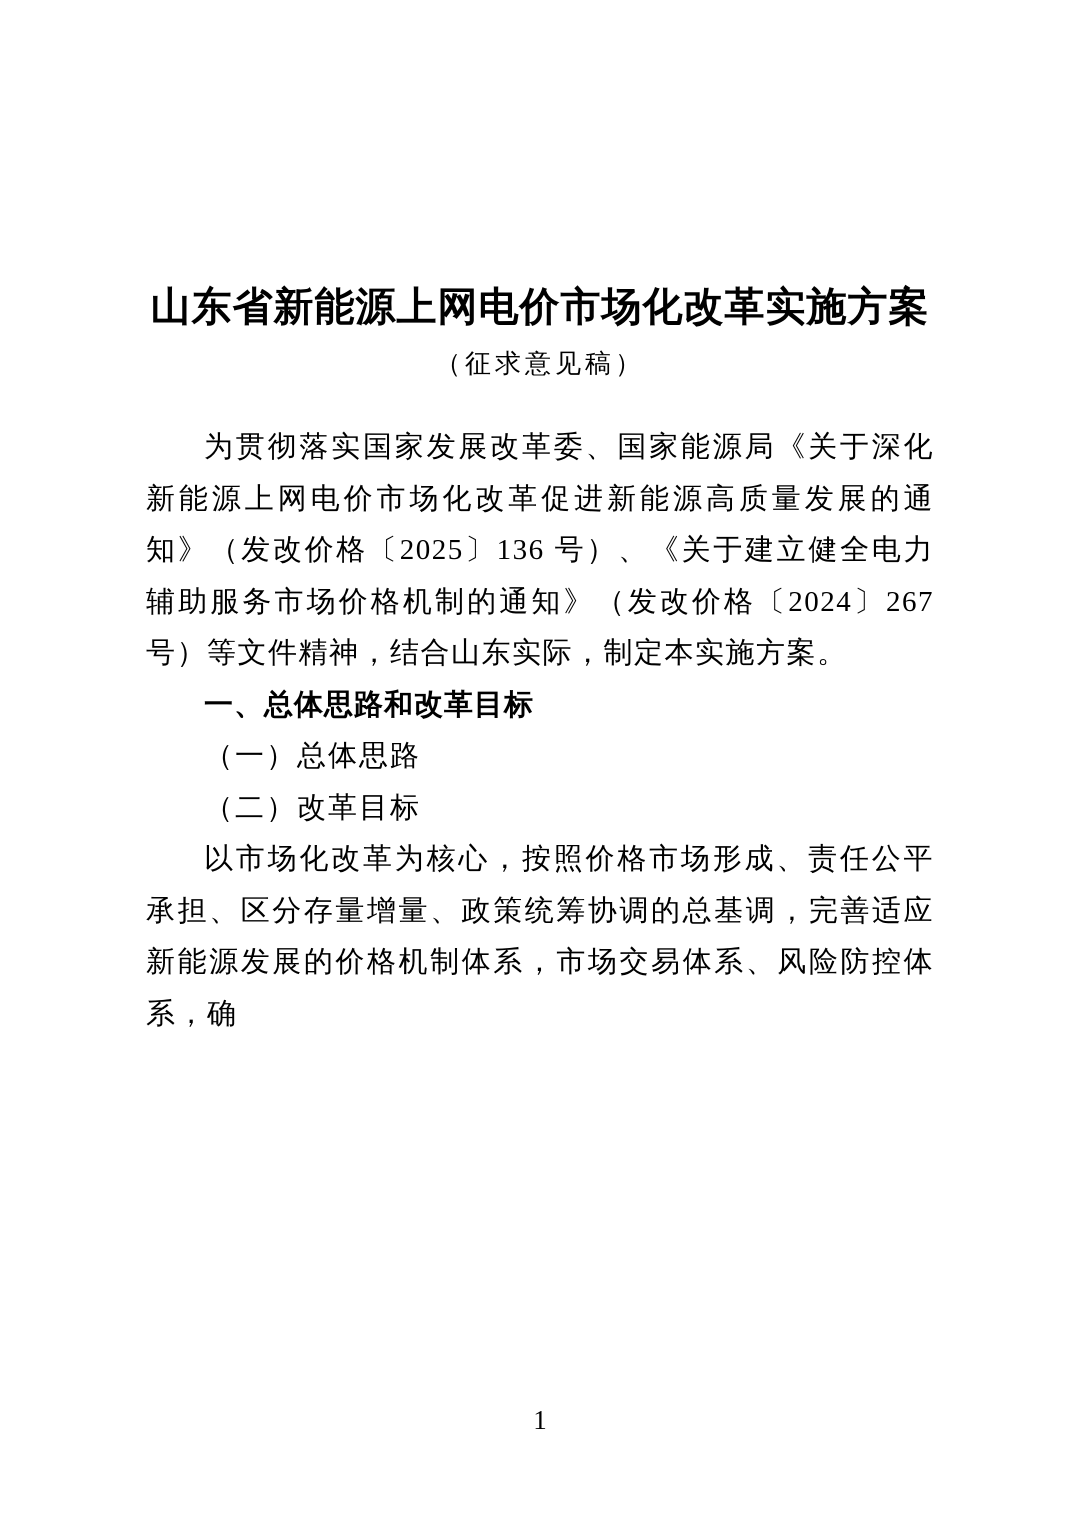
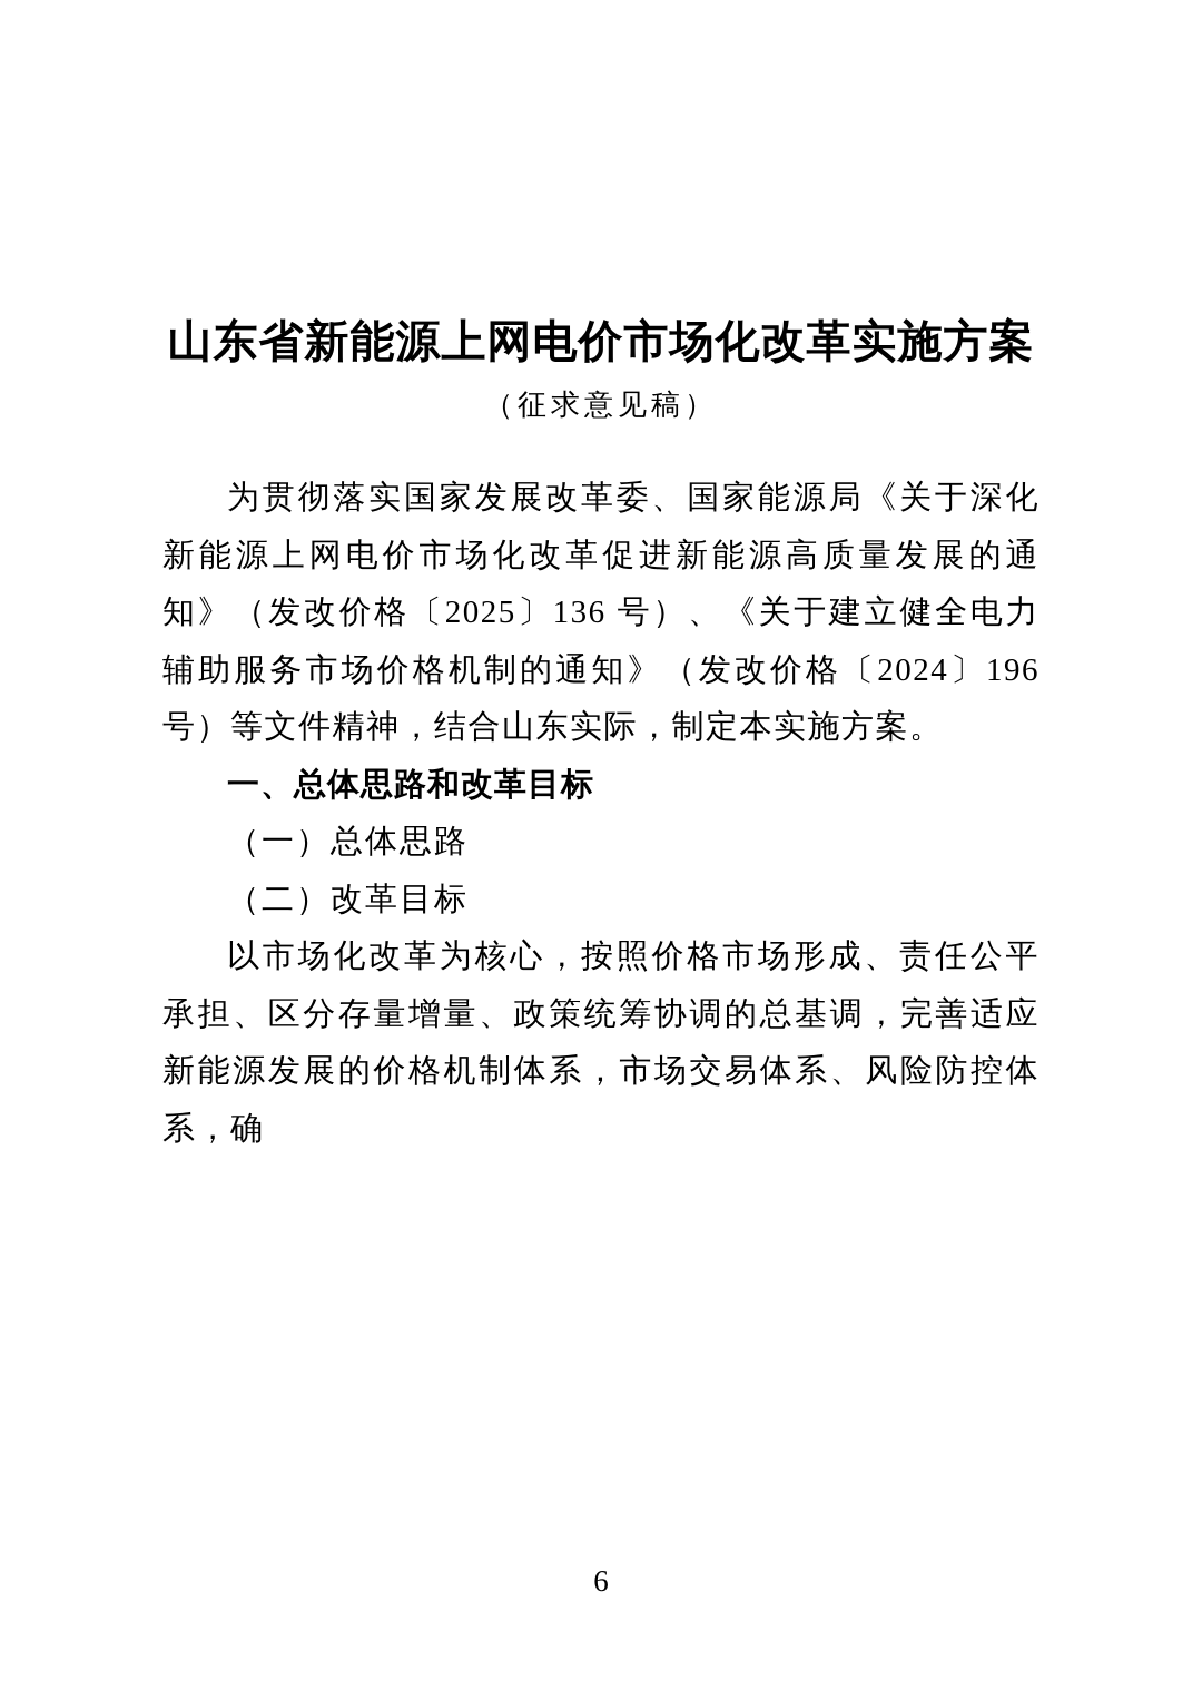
  山东省新能源上网电价市场化改革实施方案
  （征求意见稿）
- 为贯彻落实国家发展改革委、国家能源局《关于深化新能源上网电价市场化改革促进新能源高质量发展的通知》（发改价格〔2025〕136 号）、《关于建立健全电力辅助服务市场价格机制的通知》（发改价格〔2024〕267 号）等文件精神，结合山东实际，制定本实施方案。
+ 为贯彻落实国家发展改革委、国家能源局《关于深化新能源上网电价市场化改革促进新能源高质量发展的通知》（发改价格〔2025〕136 号）、《关于建立健全电力辅助服务市场价格机制的通知》（发改价格〔2024〕196 号）等文件精神，结合山东实际，制定本实施方案。
  一、总体思路和改革目标
  （一）总体思路
  （二）改革目标
  以市场化改革为核心，按照价格市场形成、责任公平承担、区分存量增量、政策统筹协调的总基调，完善适应新能源发展的价格机制体系，市场交易体系、风险防控体系，确
- 1
+ 6
